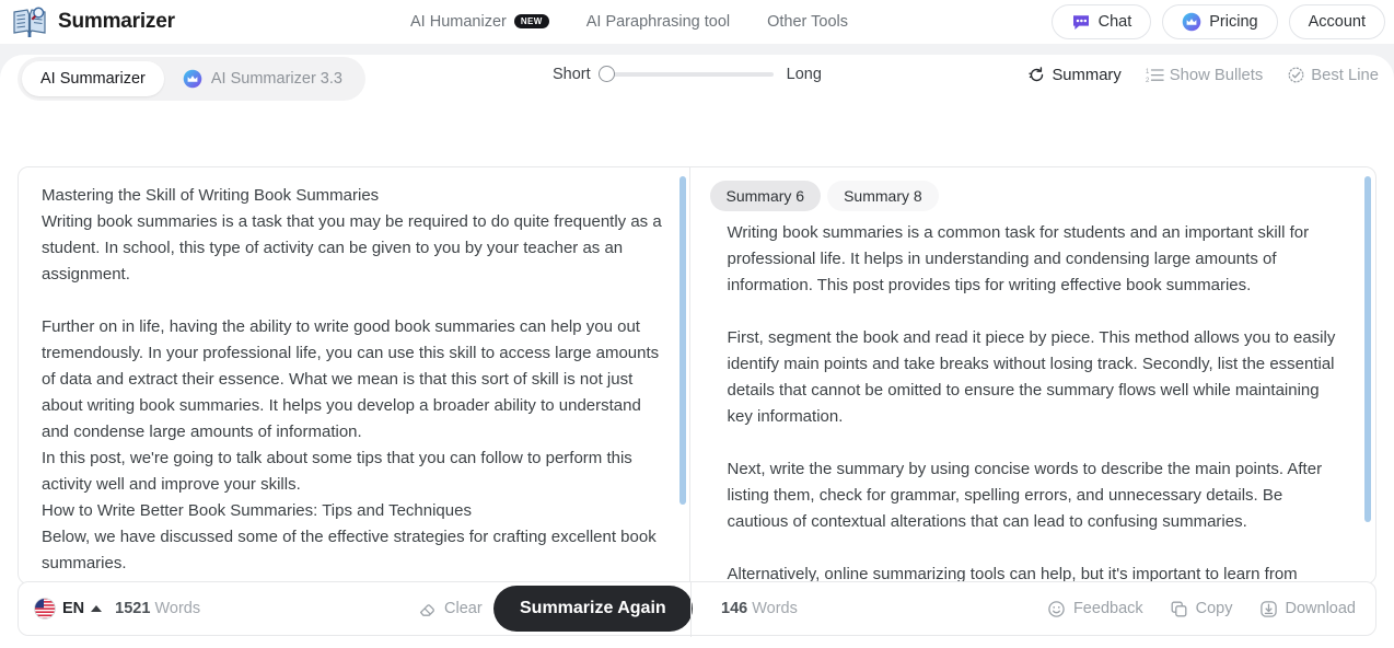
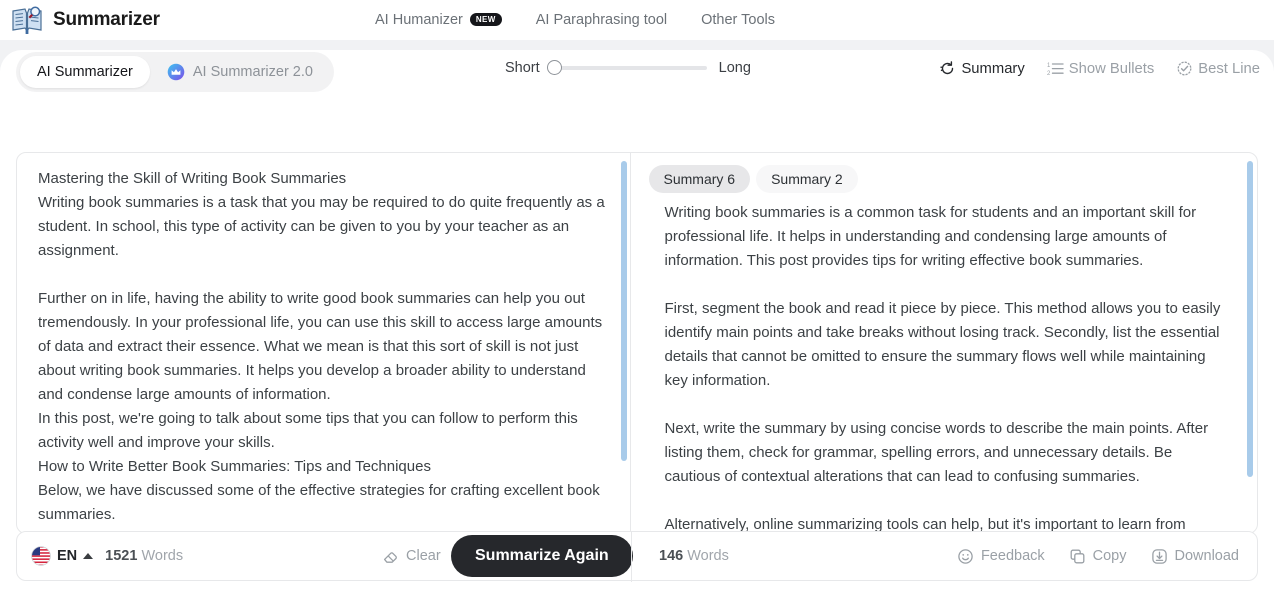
  Summarizer
  AI Humanizer
  NEW
  AI Paraphrasing tool
  Other Tools
- Chat
- Pricing
- Account
  AI Summarizer
- AI Summarizer 3.3
+ AI Summarizer 2.0
  Short
  Long
  Summary
  Show Bullets
  Best Line
  Mastering the Skill of Writing Book Summaries
  Writing book summaries is a task that you may be required to do quite frequently as a student. In school, this type of activity can be given to you by your teacher as an assignment.
  Further on in life, having the ability to write good book summaries can help you out tremendously. In your professional life, you can use this skill to access large amounts of data and extract their essence. What we mean is that this sort of skill is not just about writing book summaries. It helps you develop a broader ability to understand and condense large amounts of information.
  In this post, we're going to talk about some tips that you can follow to perform this activity well and improve your skills.
  How to Write Better Book Summaries: Tips and Techniques
  Below, we have discussed some of the effective strategies for crafting excellent book summaries.
  Summary 6
- Summary 8
+ Summary 2
  Writing book summaries is a common task for students and an important skill for professional life. It helps in understanding and condensing large amounts of information. This post provides tips for writing effective book summaries.
  First, segment the book and read it piece by piece. This method allows you to easily identify main points and take breaks without losing track. Secondly, list the essential details that cannot be omitted to ensure the summary flows well while maintaining key information.
  Next, write the summary by using concise words to describe the main points. After listing them, check for grammar, spelling errors, and unnecessary details. Be cautious of contextual alterations that can lead to confusing summaries.
  Alternatively, online summarizing tools can help, but it's important to learn from
  EN
  1521 Words
  Clear
  Summarize Again
  146 Words
  Feedback
  Copy
  Download
